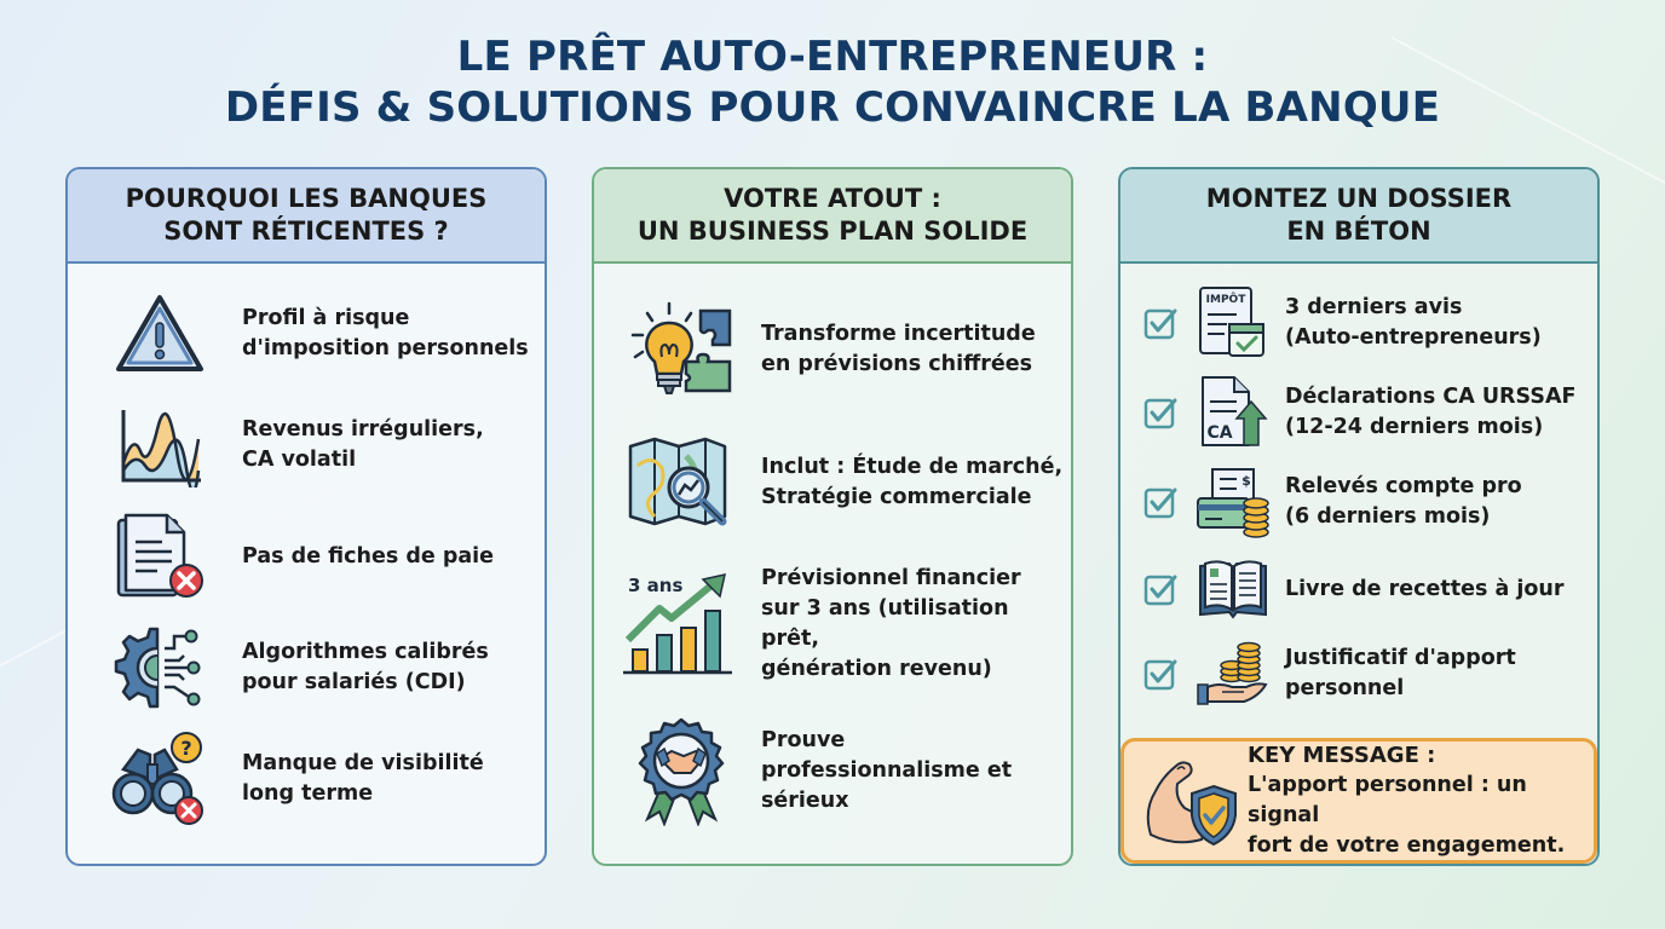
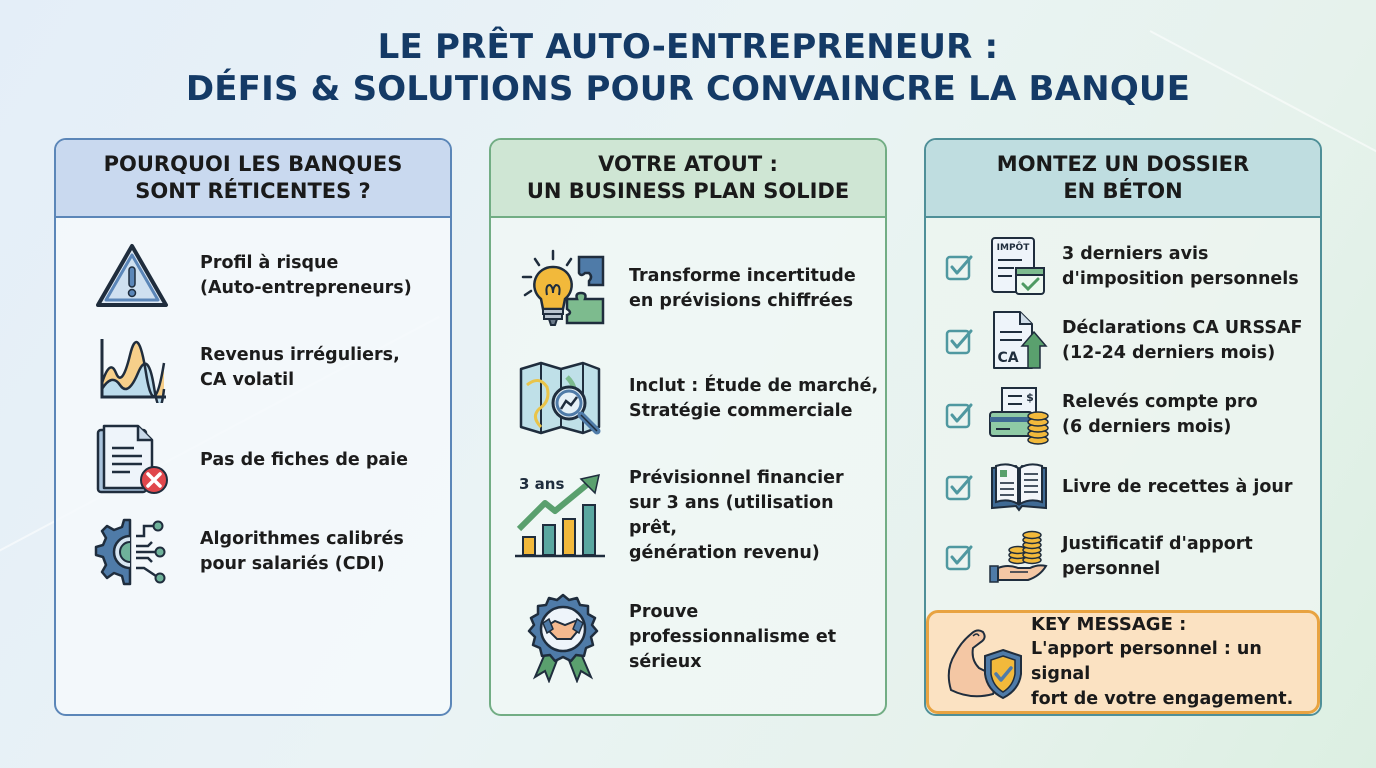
  LE PRÊT AUTO-ENTREPRENEUR :
  DÉFIS & SOLUTIONS POUR CONVAINCRE LA BANQUE
  POURQUOI LES BANQUES
  SONT RÉTICENTES ?
  Profil à risque
- d'imposition personnels
+ (Auto-entrepreneurs)
  Revenus irréguliers,
  CA volatil
  Pas de fiches de paie
  Algorithmes calibrés
  pour salariés (CDI)
- ?
- Manque de visibilité
- long terme
  VOTRE ATOUT :
  UN BUSINESS PLAN SOLIDE
  Transforme incertitude
  en prévisions chiffrées
  Inclut : Étude de marché,
  Stratégie commerciale
  3 ans
  Prévisionnel financier
  sur 3 ans (utilisation prêt,
  génération revenu)
  Prouve
  professionnalisme et
  sérieux
  MONTEZ UN DOSSIER
  EN BÉTON
  IMPÔT
  3 derniers avis
- (Auto-entrepreneurs)
+ d'imposition personnels
  CA
  Déclarations CA URSSAF
  (12-24 derniers mois)
  $
  Relevés compte pro
  (6 derniers mois)
  Livre de recettes à jour
  Justificatif d'apport
  personnel
  KEY MESSAGE :
  L'apport personnel : un signal
  fort de votre engagement.
